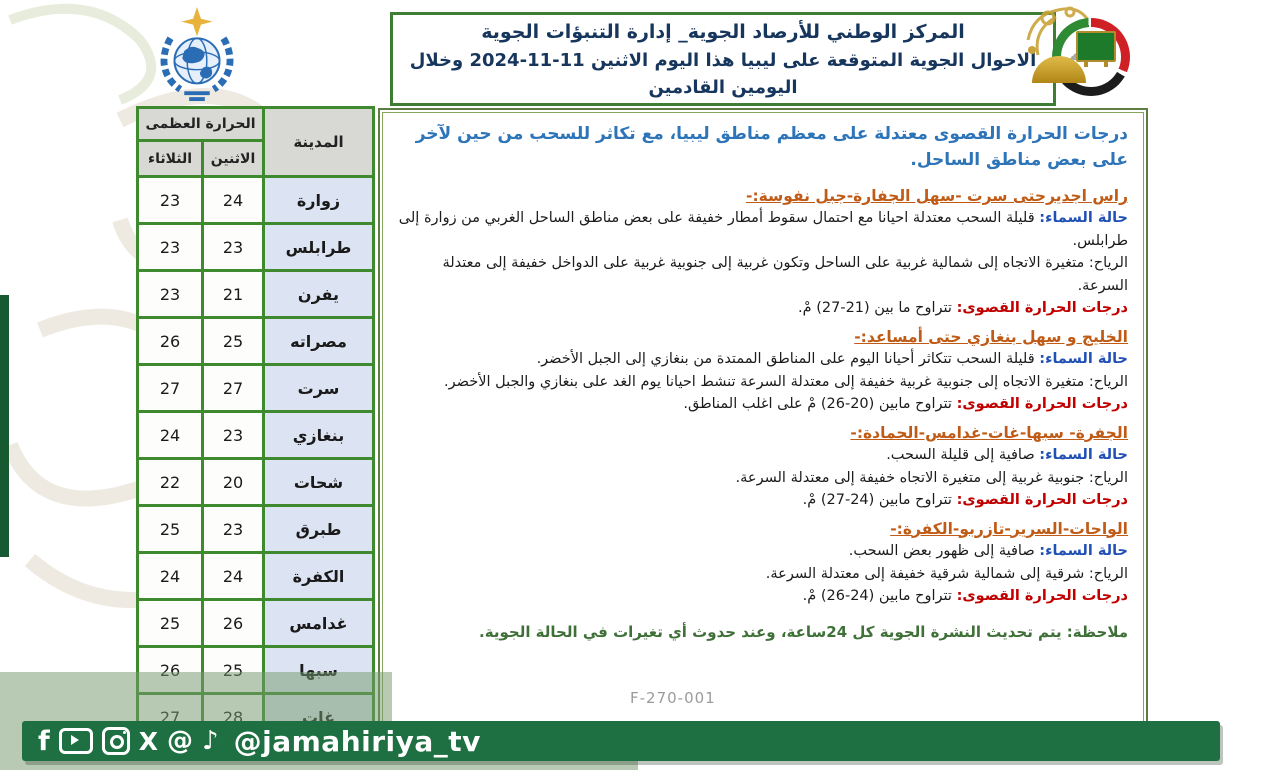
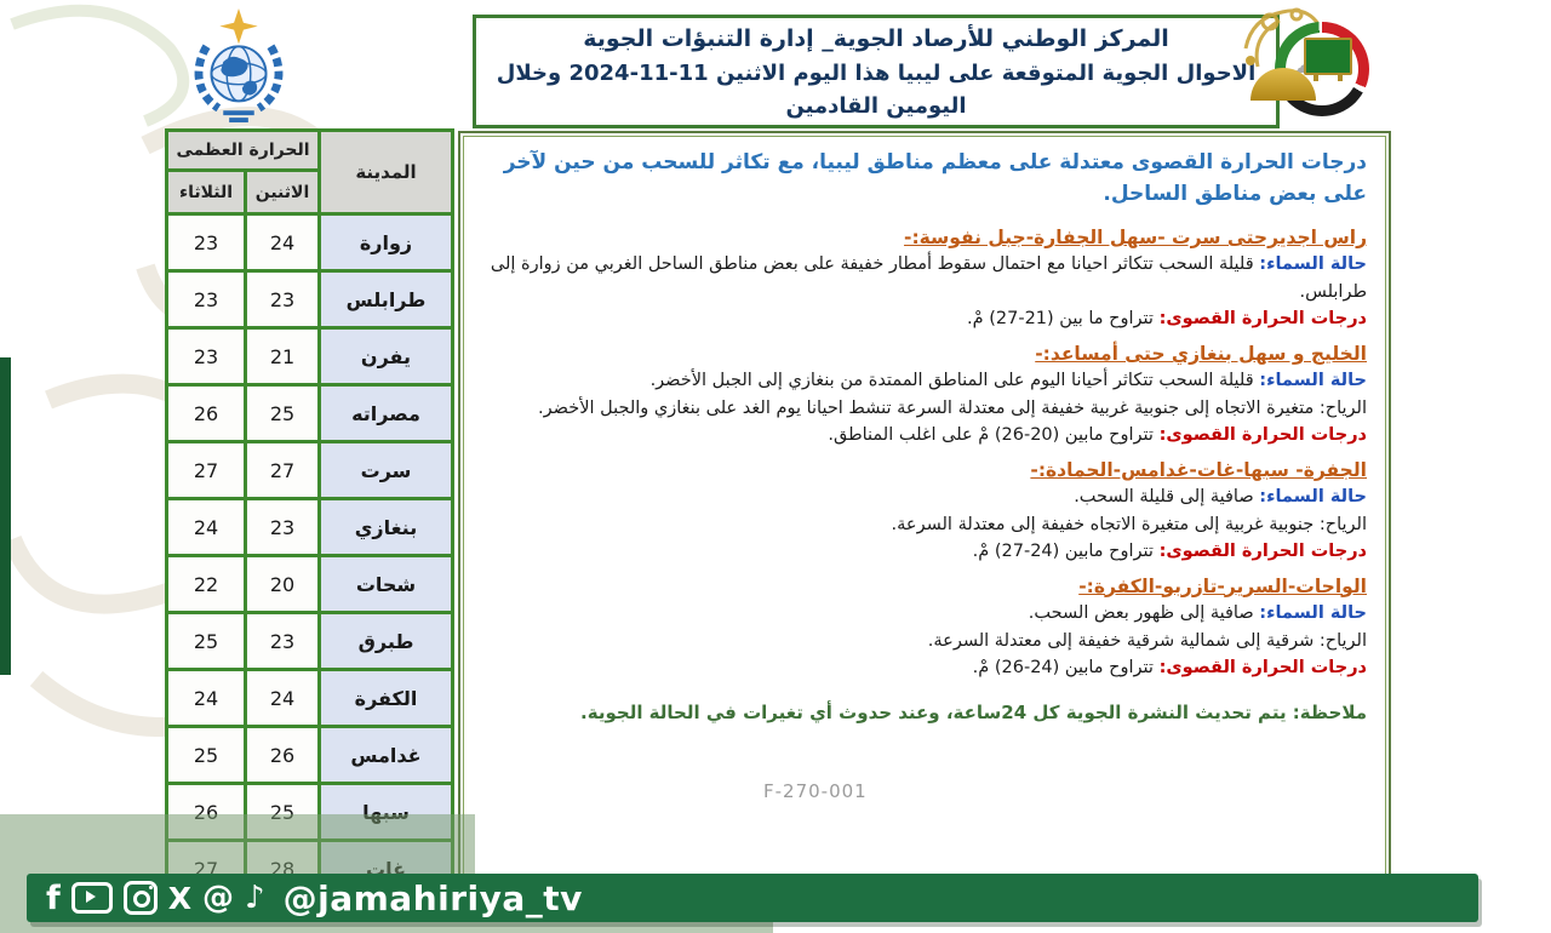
  المركز الوطني للأرصاد الجوية_ إدارة التنبؤات الجوية
  الاحوال الجوية المتوقعة على ليبيا هذا اليوم الاثنين 11-11-2024 وخلال اليومين القادمين
  المدينة	الحرارة العظمى
  الاثنين	الثلاثاء
  زوارة	24	23
  طرابلس	23	23
  يفرن	21	23
  مصراته	25	26
  سرت	27	27
  بنغازي	23	24
  شحات	20	22
  طبرق	23	25
  الكفرة	24	24
  غدامس	26	25
  سبها	25	26
  غات	28	27
  درجات الحرارة القصوى معتدلة على معظم مناطق ليبيا، مع تكاثر للسحب من حين لآخر على بعض مناطق الساحل.
  راس اجديرحتى سرت -سهل الجفارة-جبل نفوسة:-
- حالة السماء: قليلة السحب معتدلة احيانا مع احتمال سقوط أمطار خفيفة على بعض مناطق الساحل الغربي من زوارة إلى طرابلس.
+ حالة السماء: قليلة السحب تتكاثر احيانا مع احتمال سقوط أمطار خفيفة على بعض مناطق الساحل الغربي من زوارة إلى طرابلس.
- الرياح: متغيرة الاتجاه إلى شمالية غربية على الساحل وتكون غربية إلى جنوبية غربية على الدواخل خفيفة إلى معتدلة السرعة.
  درجات الحرارة القصوى: تتراوح ما بين (21-27) مْ.
  الخليج و سهل بنغازي حتى أمساعد:-
  حالة السماء: قليلة السحب تتكاثر أحيانا اليوم على المناطق الممتدة من بنغازي إلى الجبل الأخضر.
  الرياح: متغيرة الاتجاه إلى جنوبية غربية خفيفة إلى معتدلة السرعة تنشط احيانا يوم الغد على بنغازي والجبل الأخضر.
  درجات الحرارة القصوى: تتراوح مابين (20-26) مْ على اغلب المناطق.
  الجفرة- سبها-غات-غدامس-الحمادة:-
  حالة السماء: صافية إلى قليلة السحب.
  الرياح: جنوبية غربية إلى متغيرة الاتجاه خفيفة إلى معتدلة السرعة.
  درجات الحرارة القصوى: تتراوح مابين (24-27) مْ.
  الواحات-السرير-تازربو-الكفرة:-
  حالة السماء: صافية إلى ظهور بعض السحب.
  الرياح: شرقية إلى شمالية شرقية خفيفة إلى معتدلة السرعة.
  درجات الحرارة القصوى: تتراوح مابين (24-26) مْ.
  ملاحظة: يتم تحديث النشرة الجوية كل 24ساعة، وعند حدوث أي تغيرات في الحالة الجوية.
  F-270-001
  f
  X
  @
  ♪
  @jamahiriya_tv
